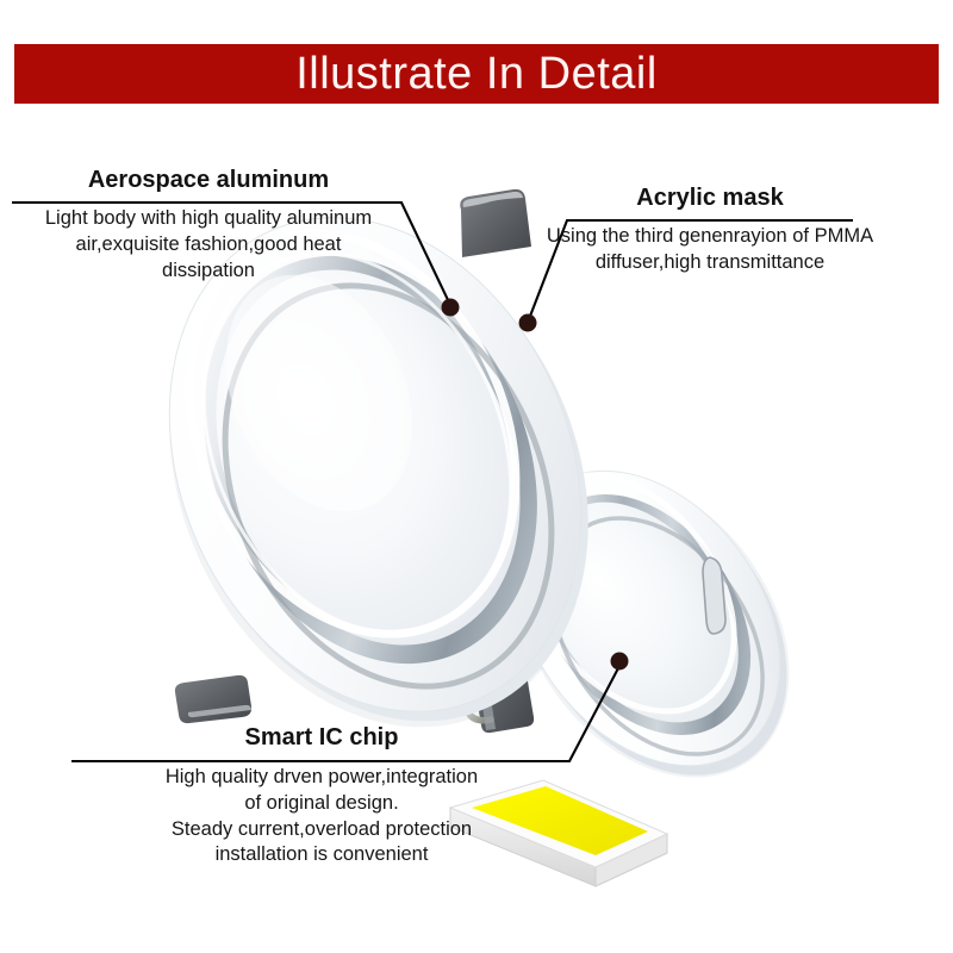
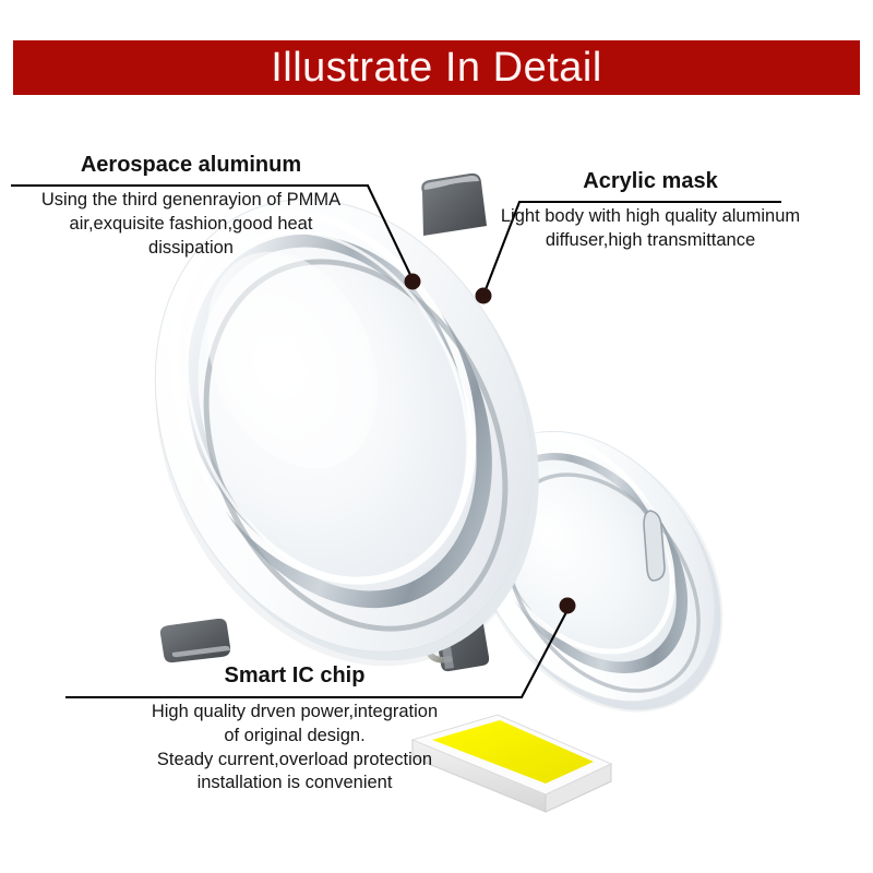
  Illustrate In Detail
  Aerospace aluminum
- Light body with high quality aluminum
+ Using the third genenrayion of PMMA
  air,exquisite fashion,good heat
  dissipation
  Acrylic mask
- Using the third genenrayion of PMMA
+ Light body with high quality aluminum
  diffuser,high transmittance
  Smart IC chip
  High quality drven power,integration
  of original design.
  Steady current,overload protection
  installation is convenient
